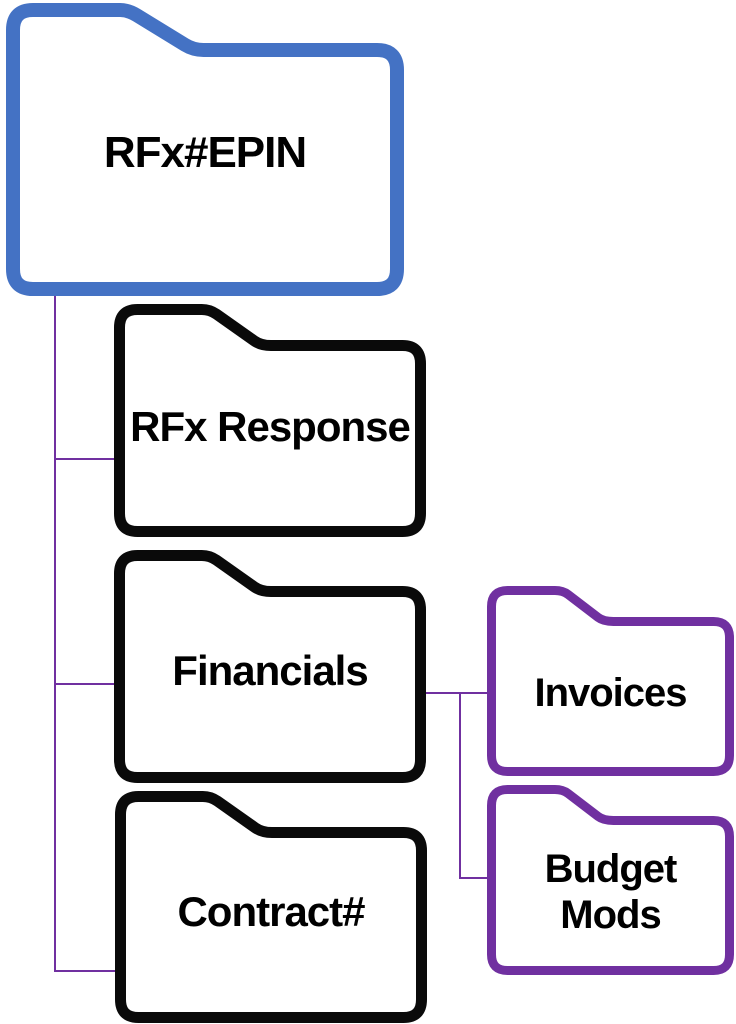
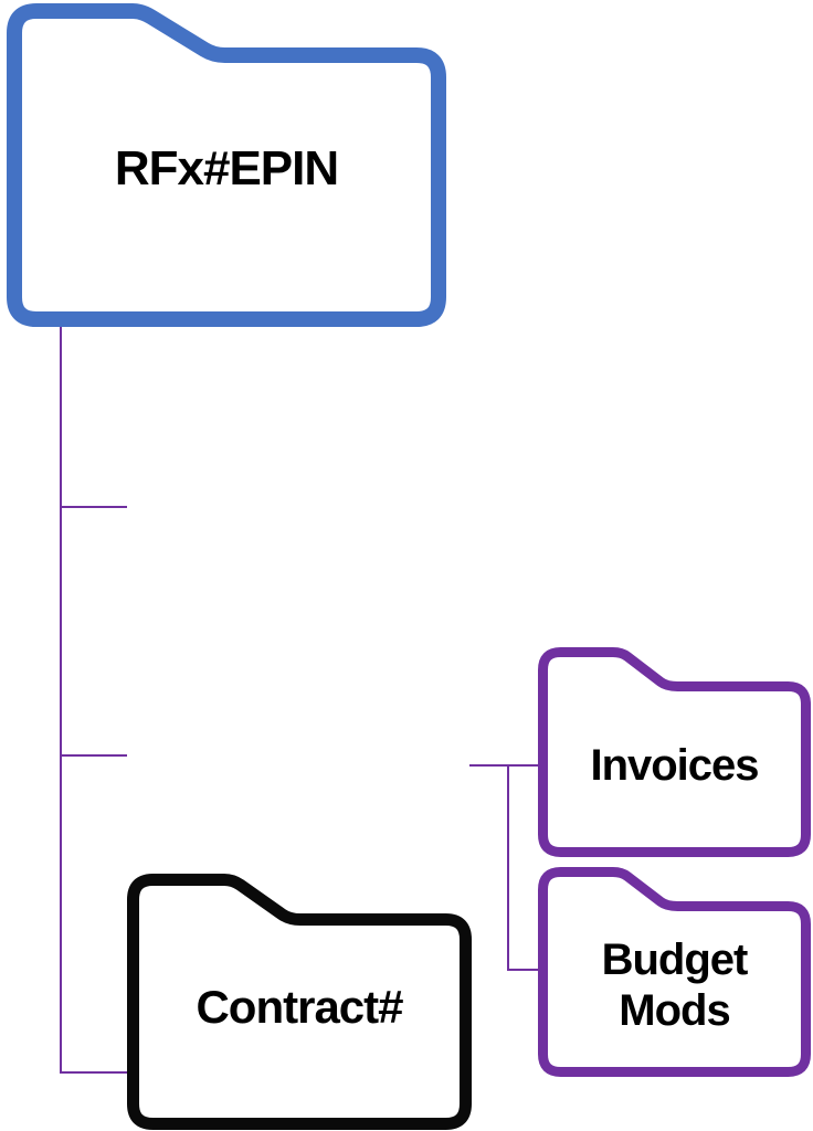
  RFx#EPIN
- RFx Response
- Financials
  Contract#
  Invoices
  Budget Mods
